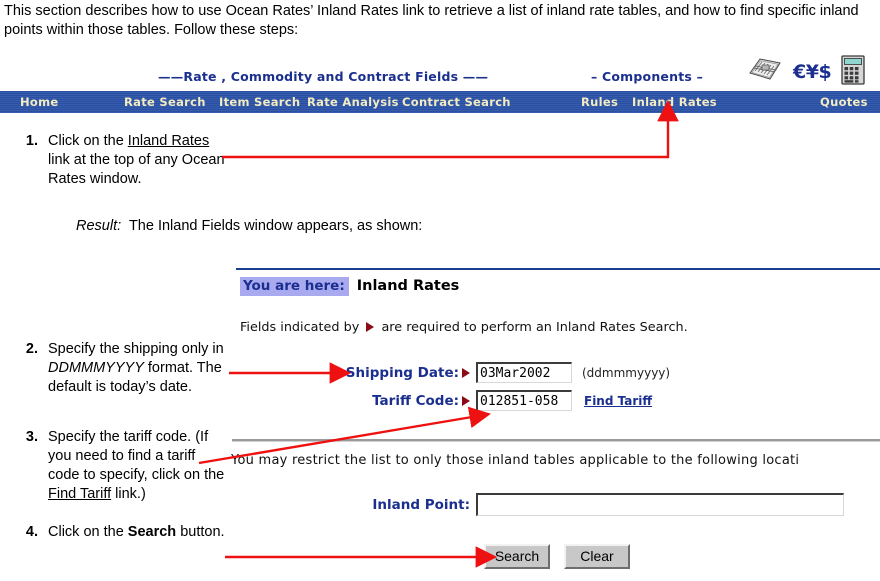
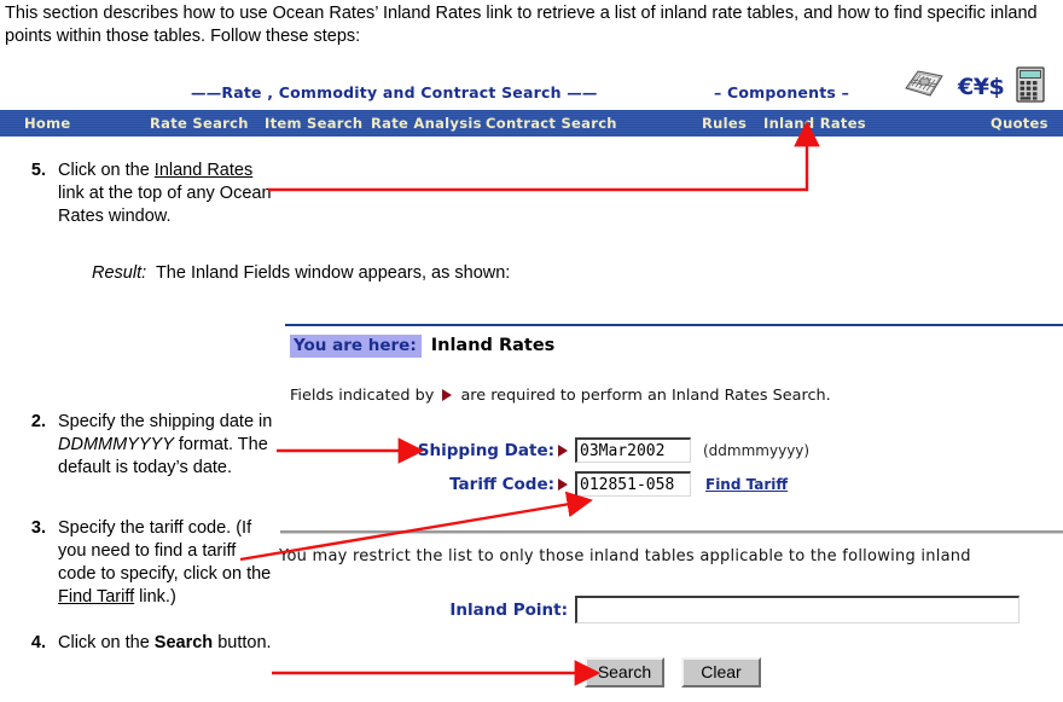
  This section describes how to use Ocean Rates’ Inland Rates link to retrieve a list of inland rate tables, and how to find specific inland points within those tables. Follow these steps:
- ——Rate , Commodity and Contract Fields ——
+ ——Rate , Commodity and Contract Search ——
  – Components –
  Home
  Rate Search
  Item Search
  Rate Analysis
  Contract Search
  Rules
  Inland Rates
  Quotes
  €¥$
- 1.
+ 5.
  Click on the Inland Rates link at the top of any Ocean Rates window.
  Result: The Inland Fields window appears, as shown:
  2.
- Specify the shipping only in DDMMMYYYY format. The default is today’s date.
+ Specify the shipping date in DDMMMYYYY format. The default is today’s date.
  3.
  Specify the tariff code. (If you need to find a tariff code to specify, click on the Find Tariff link.)
  4.
  Click on the Search button.
  You are here: Inland Rates
  Fields indicated by are required to perform an Inland Rates Search.
  Shipping Date: 03Mar2002 (ddmmmyyyy)
  Tariff Code: 012851-058 Find Tariff
- You may restrict the list to only those inland tables applicable to the following locati
+ You may restrict the list to only those inland tables applicable to the following inland
  Inland Point:
  Search Clear
